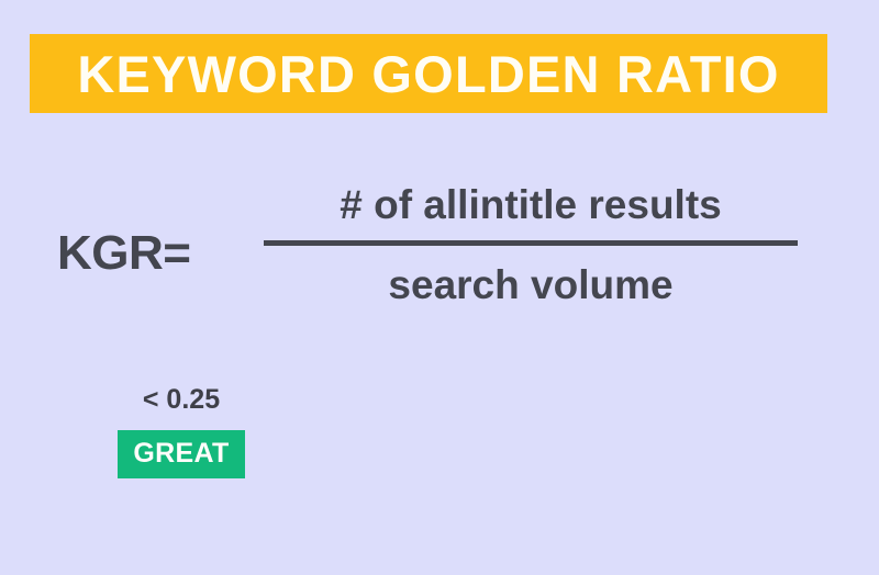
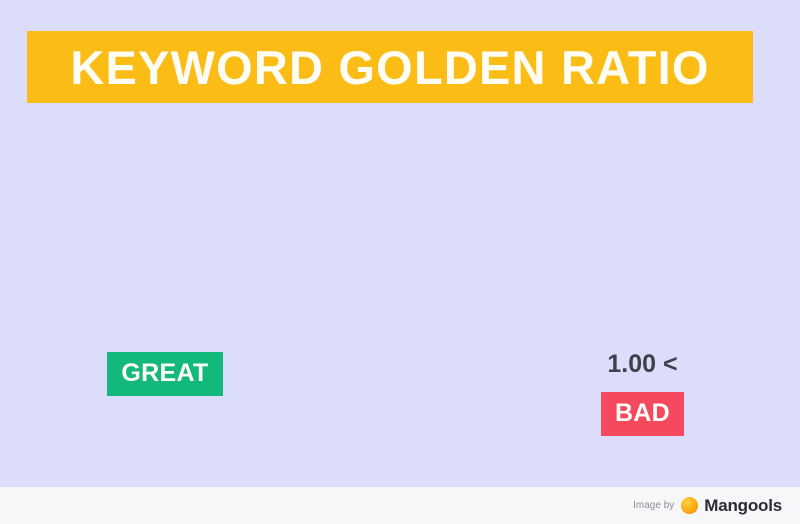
  KEYWORD GOLDEN RATIO
- KGR=
- # of allintitle results
- search volume
- < 0.25
  GREAT
+ 1.00 <
+ BAD
+ Image by
+ Mangools
